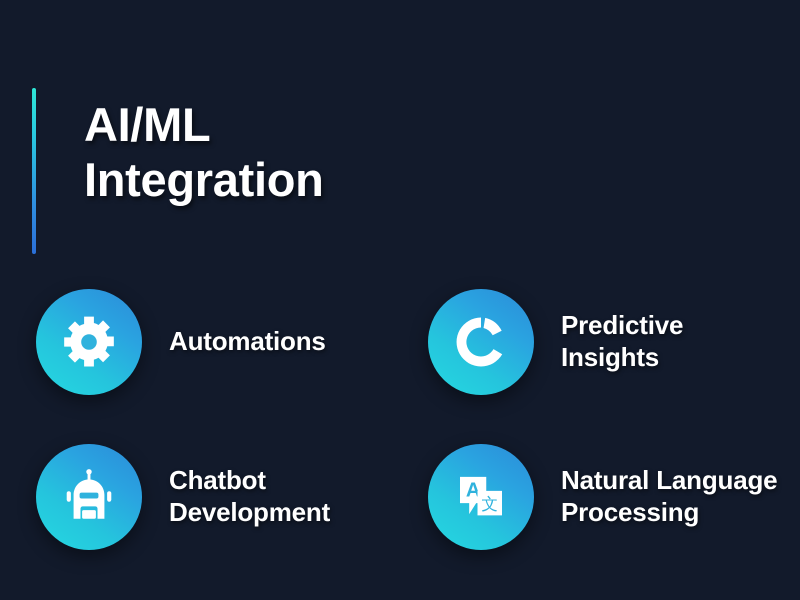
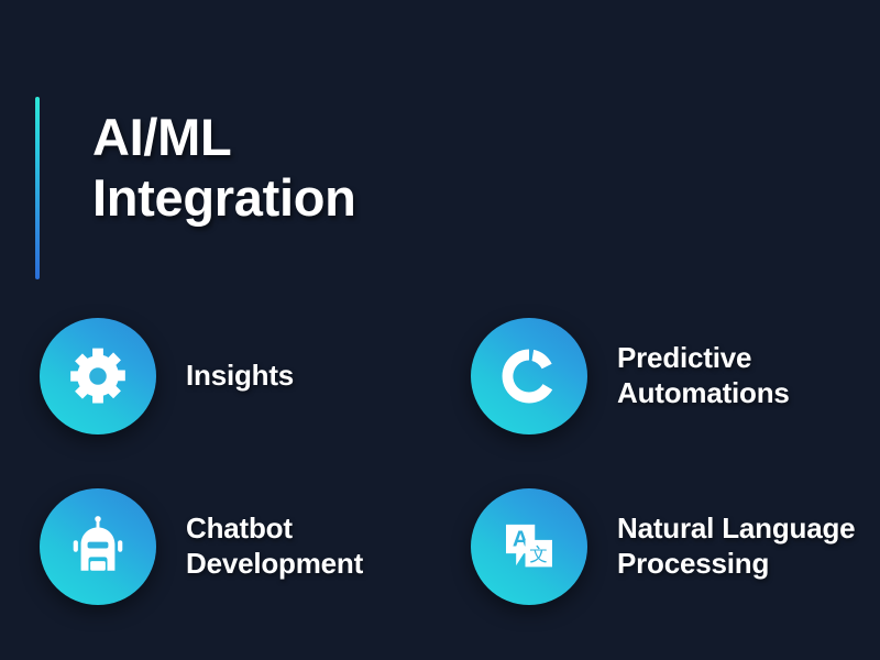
  AI/ML
  Integration
- Automations
+ Insights
  Predictive
- Insights
+ Automations
  Chatbot
  Development
  A
  文
  Natural Language
  Processing
